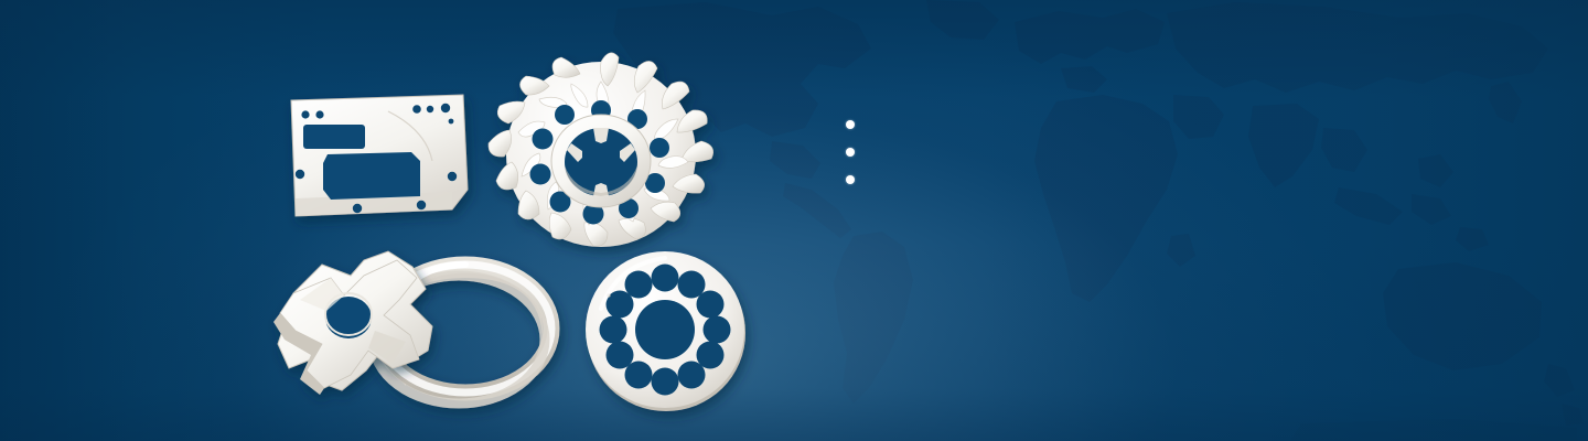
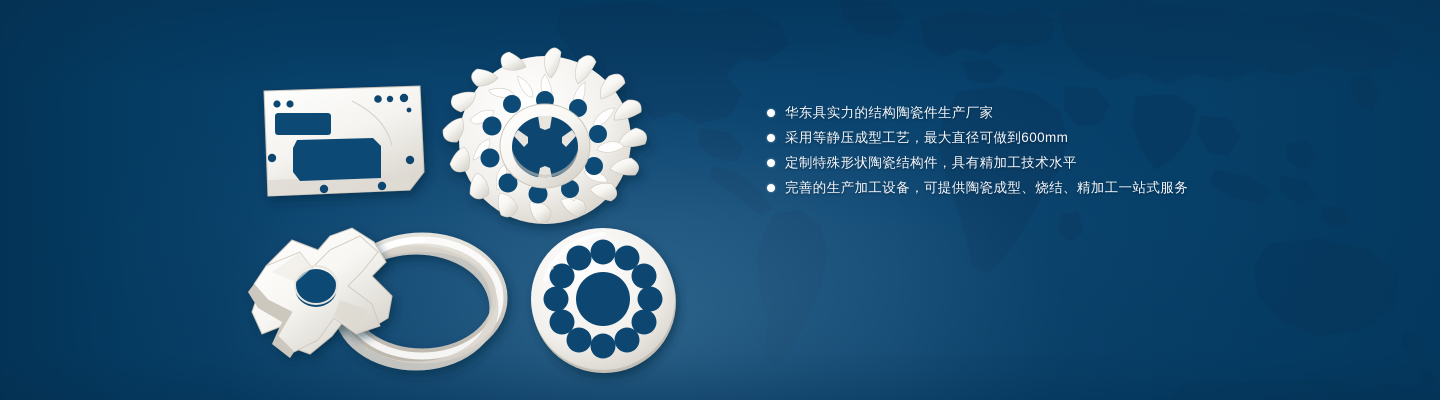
+ 华东具实力的结构陶瓷件生产厂家
+ 采用等静压成型工艺，最大直径可做到600mm
+ 定制特殊形状陶瓷结构件，具有精加工技术水平
+ 完善的生产加工设备，可提供陶瓷成型、烧结、精加工一站式服务
